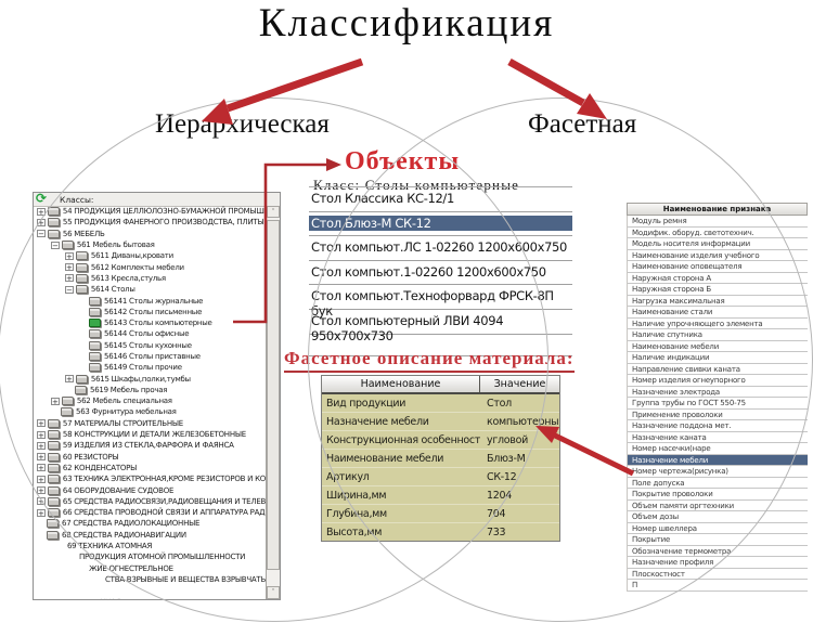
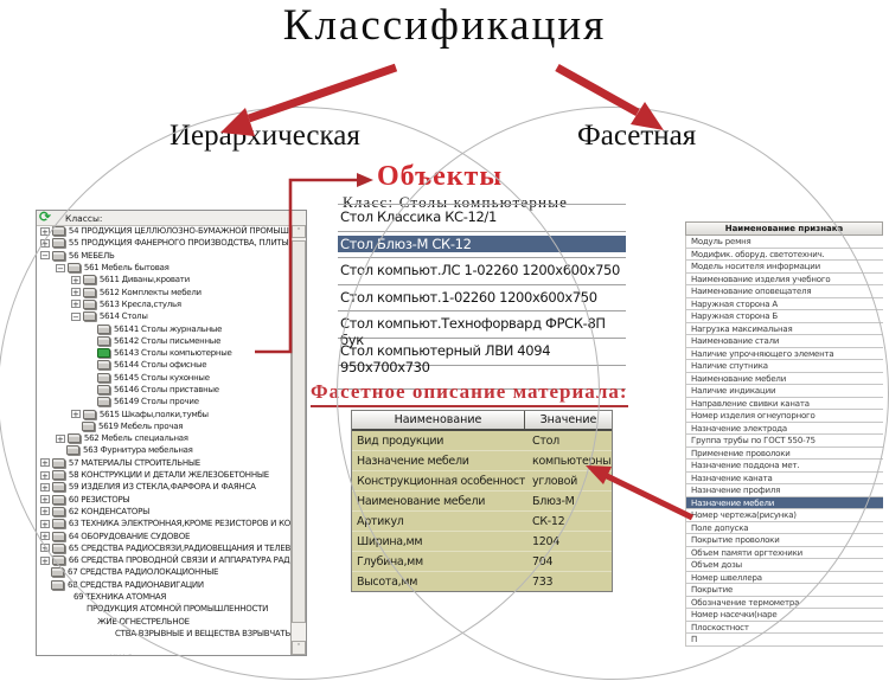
  Классификация
  Иерарическая
  Фасетная
  ⟳
  Классы:
  +
  54 ПРОДУКЦИЯ ЦЕЛЛЮЛОЗНО-БУМАЖНОЙ ПРОМЫШ
  +
  55 ПРОДУКЦИЯ ФАНЕРНОГО ПРОИЗВОДСТВА, ПЛИТЫ
  −
  56 МЕБЕЛЬ
  −
  561 Мебель бытовая
  +
  5611 Диваны,кровати
  +
  5612 Комплекты мебели
  −
  5614 Столы
  56141 Столы журнальные
  56142 Столы письменные
  56143 Столы компьютерные
  56144 Столы офисные
  56145 Столы кухонные
  56146 Столы приставные
  56149 Столы прочие
  +
  5615 Шкафы,полки,тумбы
  5619 Мебель прочая
  +
  562 Мебель специальная
  563 Фурнитура мебельная
  +
  57 МАТЕРИАЛЫ СТРОИТЕЛЬНЫЕ
  +
  58 КОНСТРУКЦИИ И ДЕТАЛИ ЖЕЛЕЗОБЕТОННЫЕ
  +
  59 ИЗДЕЛИЯ ИЗ СТЕКЛА,ФАРФОРА И ФАЯНСА
  +
  60 РЕЗИСТОРЫ
  +
  62 КОНДЕНСАТОРЫ
  +
  63 ТЕХНИКА ЭЛЕКТРОННАЯ,КРОМЕ РЕЗИСТОРОВ И КО
  +
  64 ОБОРУДОВАНИЕ СУДОВОЕ
  +
  65 СРЕДСТВА РАДИОСВЯЗИ,РАДИОВЕЩАНИЯ И ТЕЛЕВ
  +
  66 СРЕДСТВА ПРОВОДНОЙ СВЯЗИ И АППАРАТУРА РАД
  67 СРЕДСТВА РАДИОЛОКАЦИОННЫЕ
  68 СРЕДСТВА РАДИОНАВИГАЦИИ
  69 ТЕХНИКА АТОМНАЯ
  ЖИЕ ОГНЕСТРЕЛЬНОЕ
  СТВА ВЗРЫВНЫЕ И ВЕЩЕСТВА ВЗРЫВЧАТЫ
  Объекты
  Класс: Столы компьютерные
  Стол Классика КС-12/1
  Стол Блюз-М СК-12
  Стол компьют.ЛС 1-02260 1200х600х750
  Стол компьют.1-02260 1200х600х750
  Стол компьют.Технофорвард ФРСК-8П бук
  Стол компьютерный ЛВИ 4094 950х700х730
  Фасетное описание материала:
  Наименование
  Значение
  Вид продукции
  Стол
  Назначение мебели
  компьютерны
  Конструкционная особенност
  угловой
  Наименование мебели
  Блюз-М
  Артикул
  СК-12
  Ширина,мм
  1204
  Глубина,мм
  704
  Высота,мм
  733
  Наименование признака
  Модуль ремня
  Модифик. оборуд. светотехнич.
  Модель носителя информации
  Наименование изделия учебного
  Наименование оповещателя
  Наружная сторона А
  Наружная сторона Б
  Нагрузка максимальная
  Наименование стали
  Наличие упрочняющего элемента
  Наличие спутника
  Наименование мебели
  Наличие индикации
  Направление свивки каната
  Номер изделия огнеупорного
  Назначение электрода
  Группа трубы по ГОСТ 550-75
  Применение проволоки
  Назначение поддона мет.
  Назначение каната
- Номер насечки(наре
+ Назначение профиля
  Назначение мебели
  Номер чертежа(рисунка)
  Поле допуска
  Покрытие проволоки
  Объем памяти оргтехники
  Объем дозы
  Номер швеллера
  Покрытие
  Обозначение термометра
- Назначение профиля
+ Номер насечки(наре
  Плоскостност
  П
